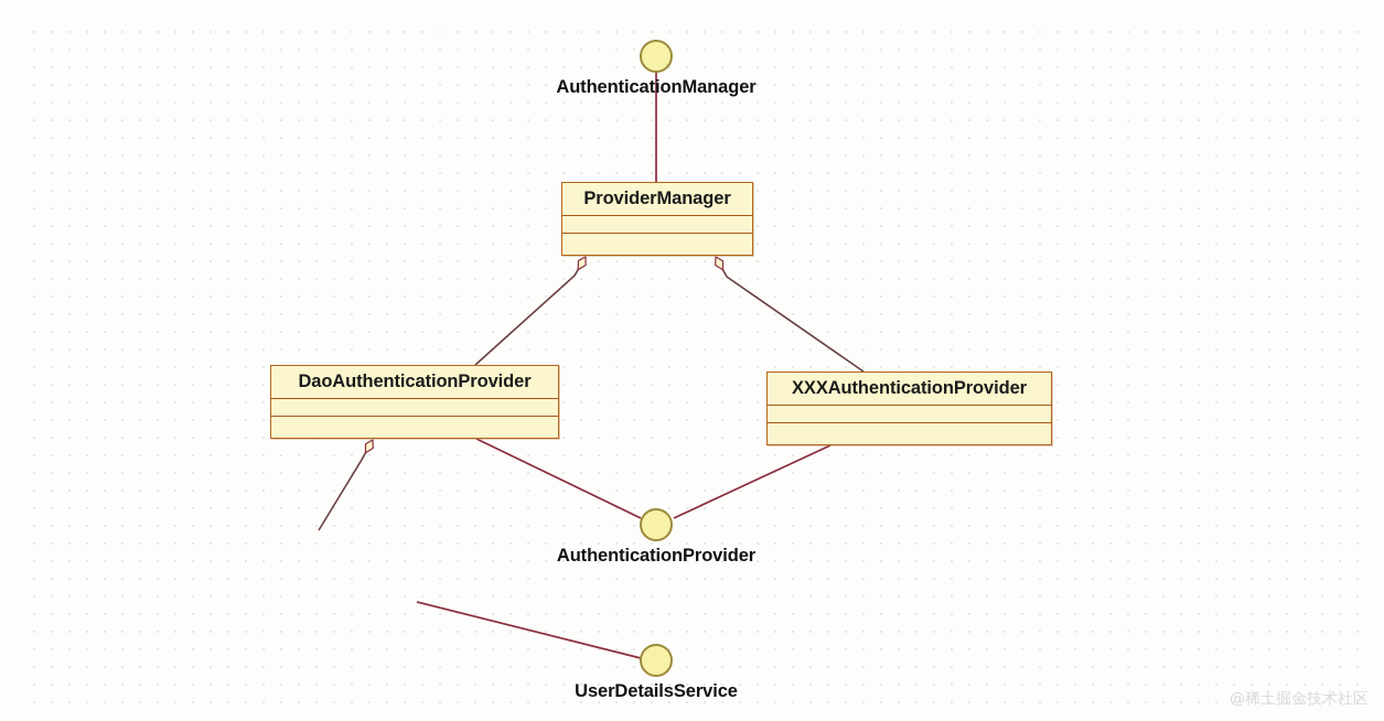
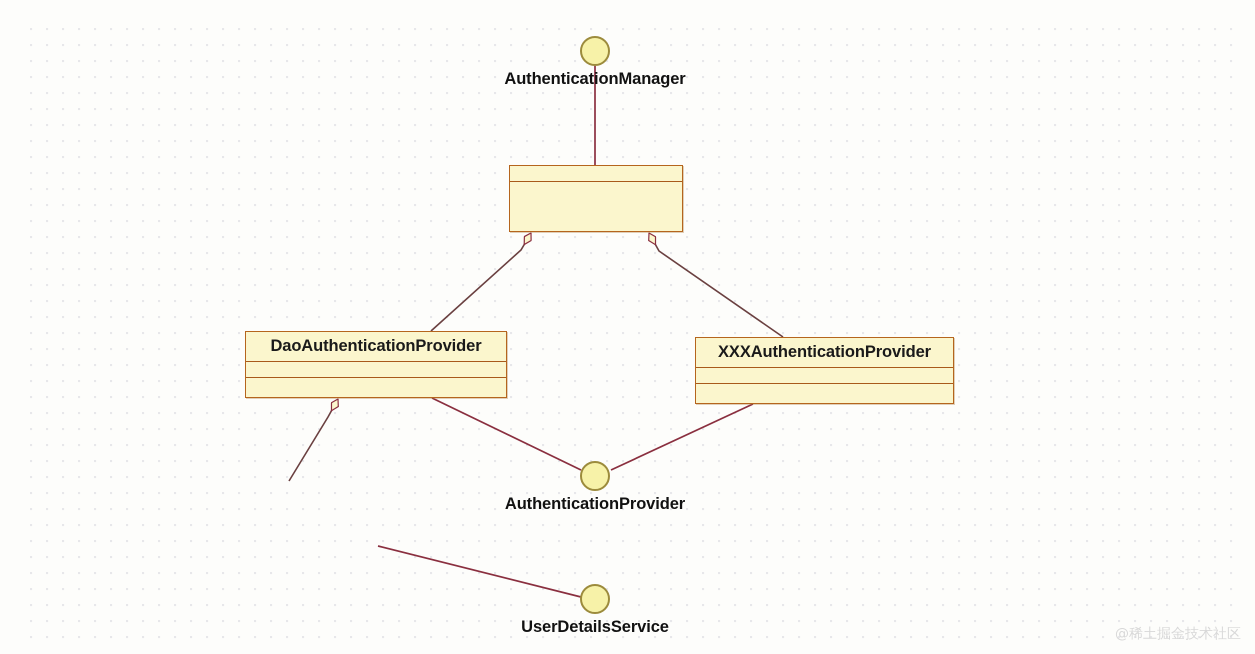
  AuthenticationManager
  AuthenticationProvider
  UserDetailsService
- ProviderManager
  DaoAuthenticationProvider
  XXXAuthenticationProvider
  @稀土掘金技术社区
